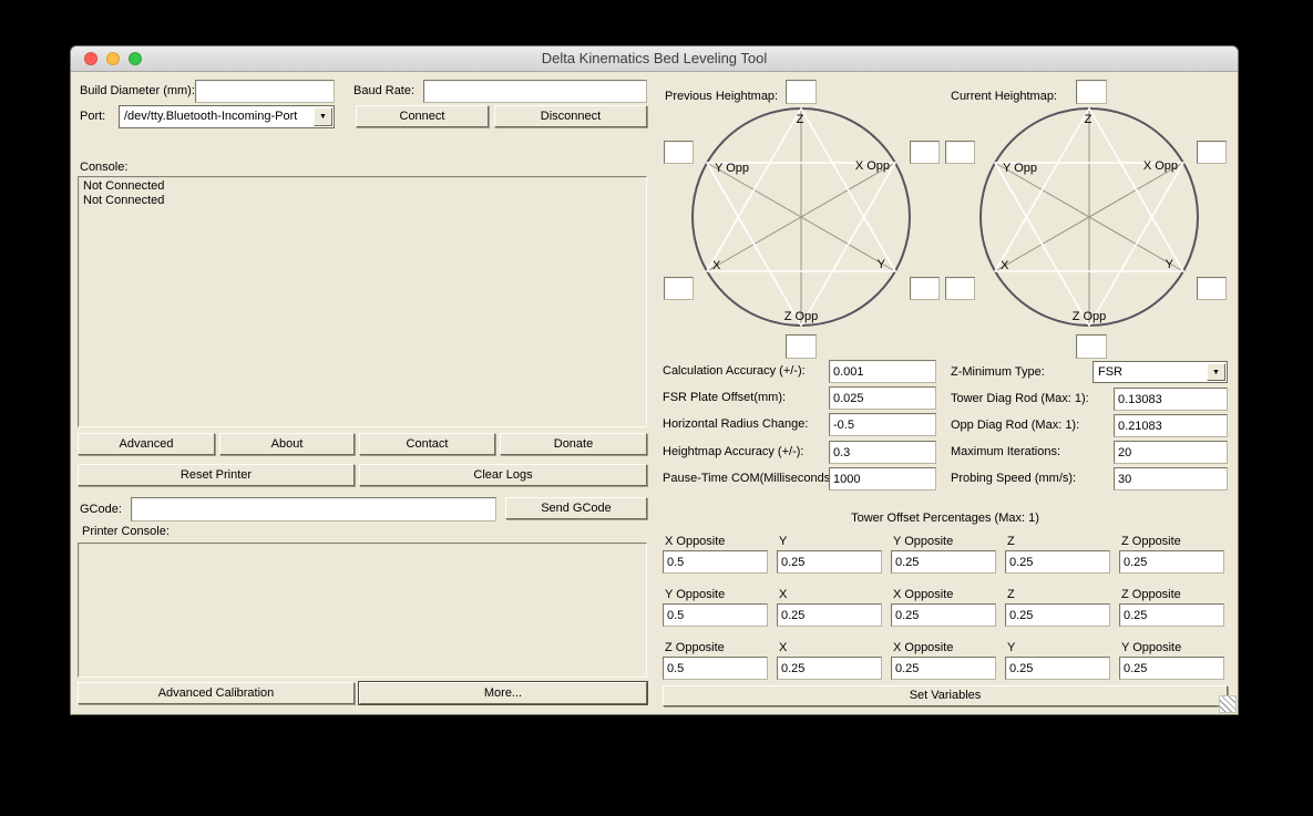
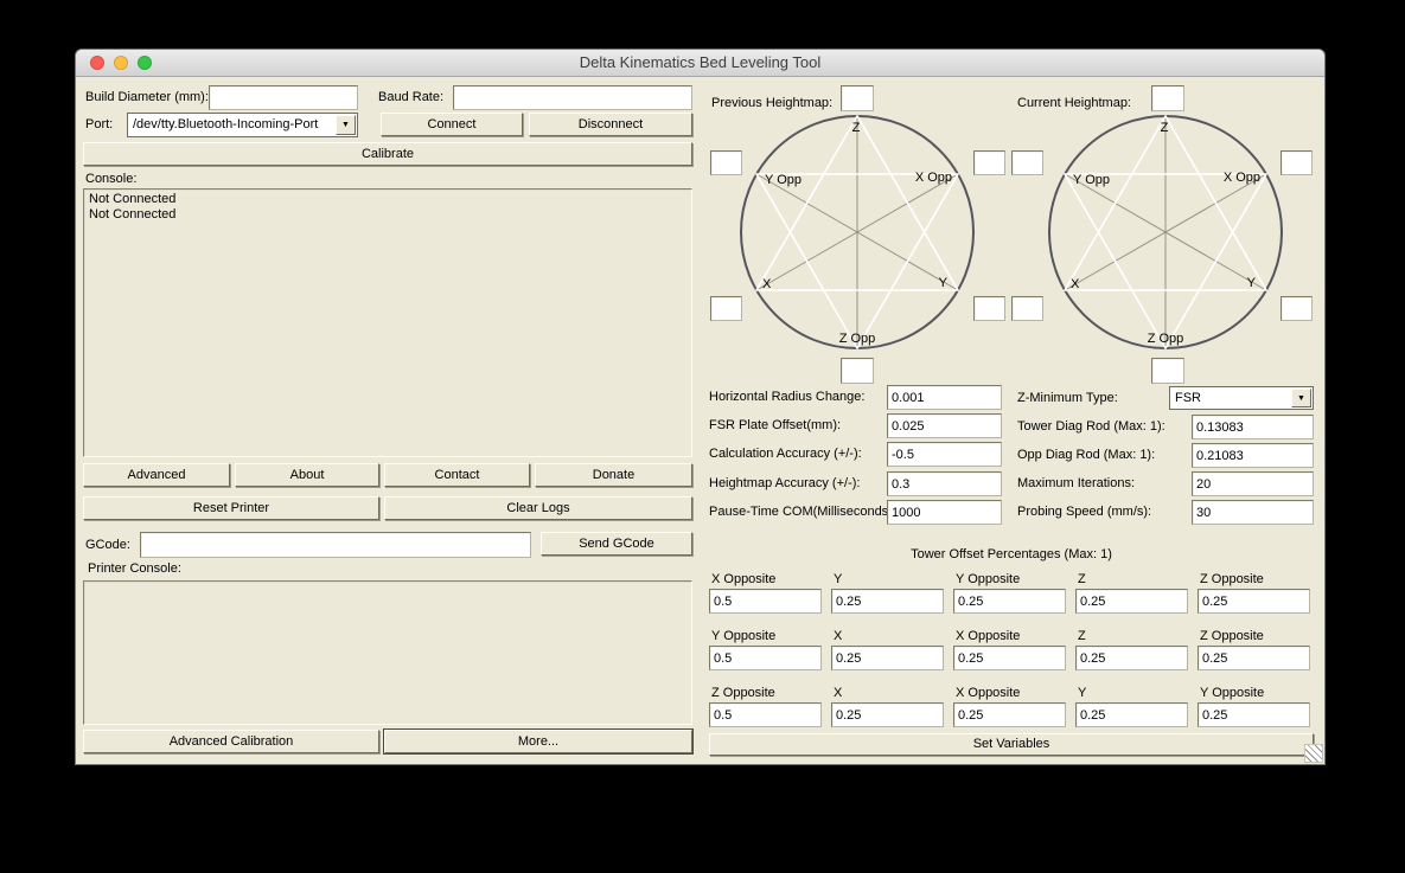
  Delta Kinematics Bed Leveling Tool
  Build Diameter (mm):
  Baud Rate:
  Port:
  /dev/tty.Bluetooth-Incoming-Port
  Connect
  Disconnect
+ Calibrate
  Console:
  Not Connected
  Not Connected
  Advanced
  About
  Contact
  Donate
  Reset Printer
  Clear Logs
  GCode:
  Send GCode
  Printer Console:
  Advanced Calibration
  More...
  Previous Heightmap:
  Current Heightmap:
  Z
  Y Opp
  X Opp
  X
  Y
  Z Opp
  Z
  Y Opp
  X Opp
  X
  Y
  Z Opp
- Calculation Accuracy (+/-):
+ Horizontal Radius Change:
  0.001
  FSR Plate Offset(mm):
  0.025
- Horizontal Radius Change:
+ Calculation Accuracy (+/-):
  -0.5
  Heightmap Accuracy (+/-):
  0.3
  Pause-Time COM(Milliseconds
  1000
  Z-Minimum Type:
  FSR
  Tower Diag Rod (Max: 1):
  0.13083
  Opp Diag Rod (Max: 1):
  0.21083
  Maximum Iterations:
  20
  Probing Speed (mm/s):
  30
  Tower Offset Percentages (Max: 1)
  X Opposite
  0.5
  Y
  0.25
  Y Opposite
  0.25
  Z
  0.25
  Z Opposite
  0.25
  Y Opposite
  0.5
  X
  0.25
  X Opposite
  0.25
  Z
  0.25
  Z Opposite
  0.25
  Z Opposite
  0.5
  X
  0.25
  X Opposite
  0.25
  Y
  0.25
  Y Opposite
  0.25
  Set Variables
